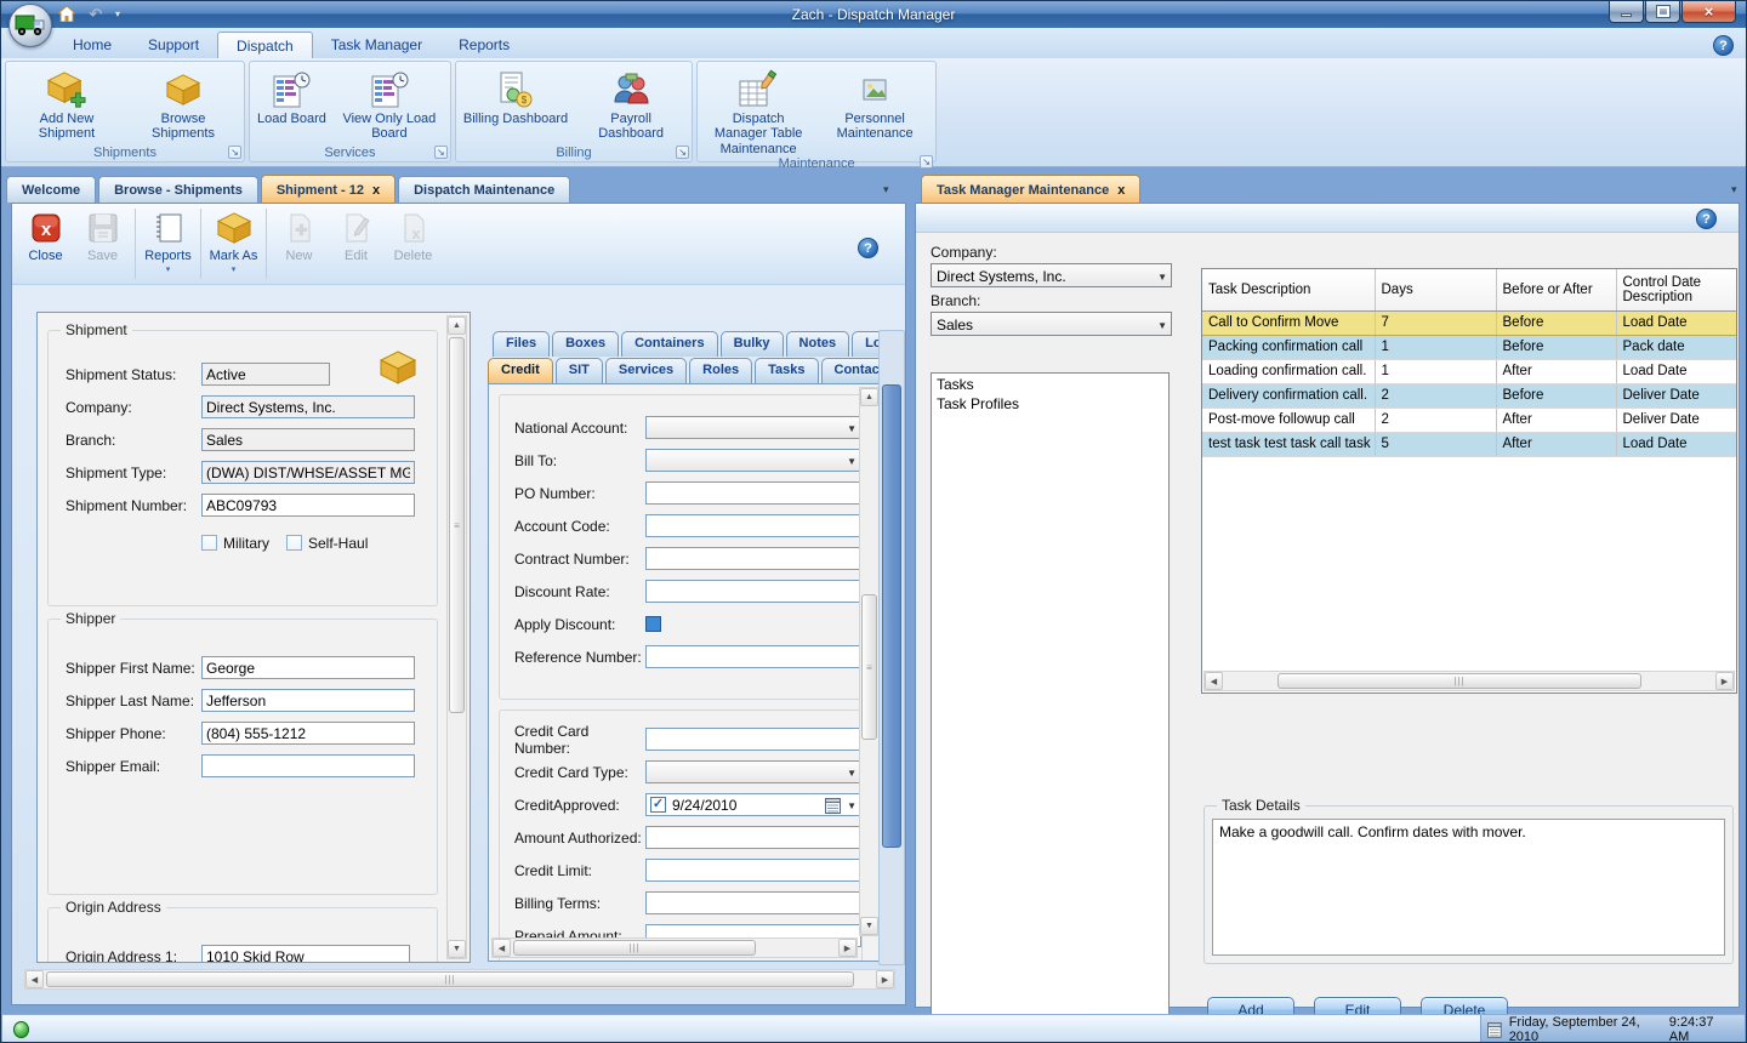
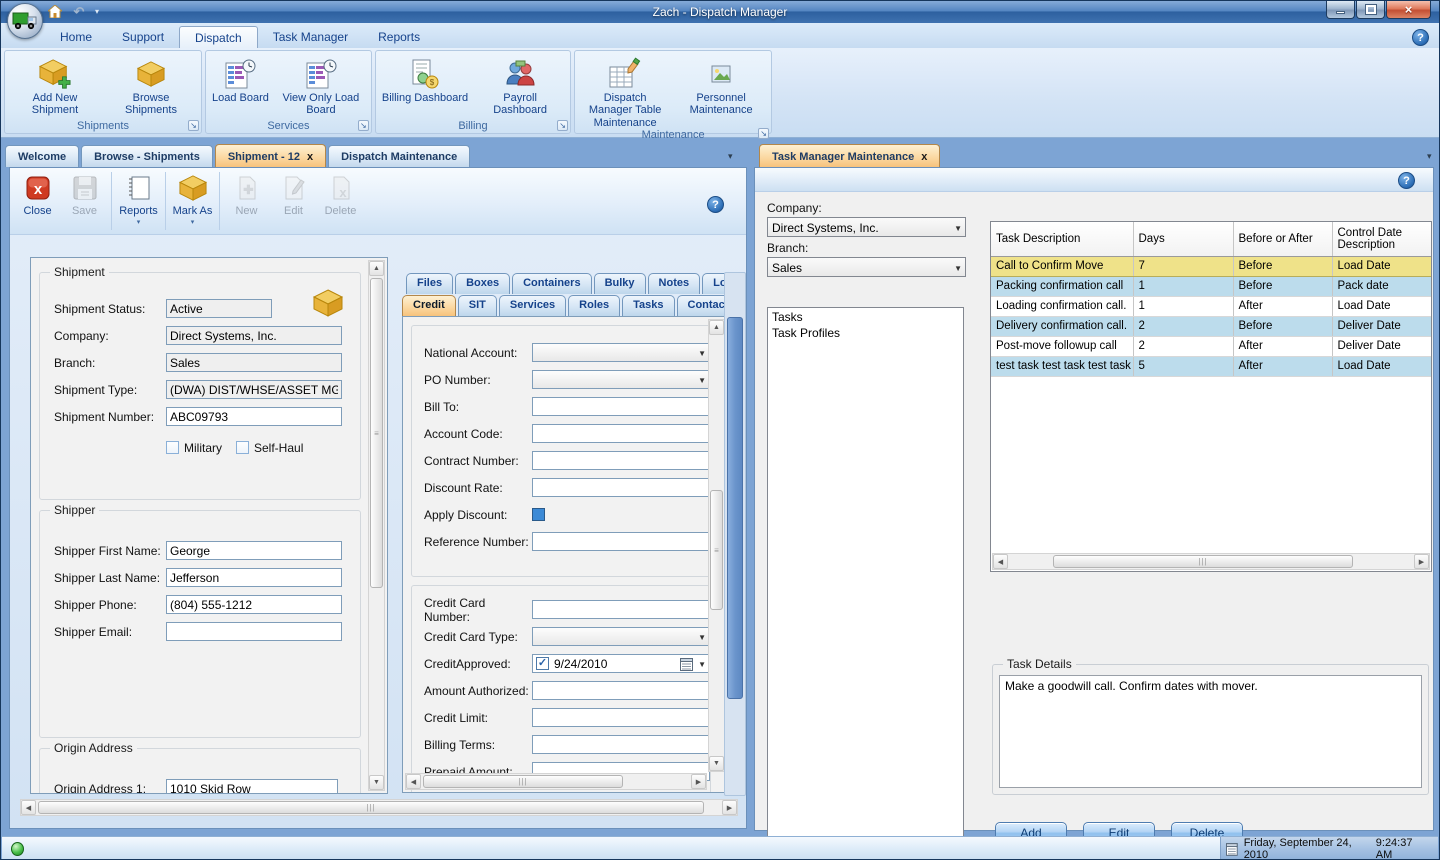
  Zach - Dispatch Manager
  ↶
  ▾
  ×
  Home
  Support
  Dispatch
  Task Manager
  Reports
  ?
  Add New Shipment
  Browse Shipments
  Shipments
  ↘
  Load Board
  View Only Load Board
  Services
  ↘
  $
  Billing Dashboard
  Payroll Dashboard
  Billing
  ↘
  Dispatch Manager Table Maintenance
  Personnel Maintenance
  Maintenance
  ↘
  Welcome
  Browse - Shipments
  Shipment - 12
  x
  Dispatch Maintenance
  Task Manager Maintenance
  x
  ▾
  ▾
  x
  Close
  Save
  Reports
  Mark As
  New
  Edit
  x
  Delete
  ?
  Shipment
  Shipment Status:
  Active
  Company:
  Direct Systems, Inc.
  Branch:
  Sales
  Shipment Type:
  (DWA) DIST/WHSE/ASSET MG
  Shipment Number:
  ABC09793
  Military
  Self-Haul
  Shipper
  Shipper First Name:
  George
  Shipper Last Name:
  Jefferson
  Shipper Phone:
  (804) 555-1212
  Shipper Email:
  Origin Address
  Origin Address 1:
  1010 Skid Row
  ≡
  Files
  Boxes
  Containers
  Bulky
  Notes
  Credit
  SIT
  Services
  Roles
  Tasks
  Contac
  National Account:
  ▼
- Bill To:
+ PO Number:
  ▼
- PO Number:
+ Bill To:
  Account Code:
  Contract Number:
  Discount Rate:
  Apply Discount:
  Reference Number:
  Credit Card Number:
  Credit Card Type:
  ▼
  CreditApproved:
  ✓
  9/24/2010
  ▼
  Amount Authorized:
  Credit Limit:
  Billing Terms:
  Prepaid Amount:
  ≡
  |||
  |||
  ?
  Company:
  Direct Systems, Inc.
  ▼
  Branch:
  Sales
  ▼
  Tasks
  Task Profiles
  Task Description	Days	Before or After	Control Date Description
  Call to Confirm Move	7	Before	Load Date
  Packing confirmation call	1	Before	Pack date
  Loading confirmation call.	1	After	Load Date
  Delivery confirmation call.	2	Before	Deliver Date
  Post-move followup call	2	After	Deliver Date
- test task test task call task	5	After	Load Date
+ test task test task test task	5	After	Load Date
  |||
  Task Details
  Make a goodwill call. Confirm dates with mover.
  Add
  Edit
  Delete
  Friday, September 24, 2010
  9:24:37 AM
